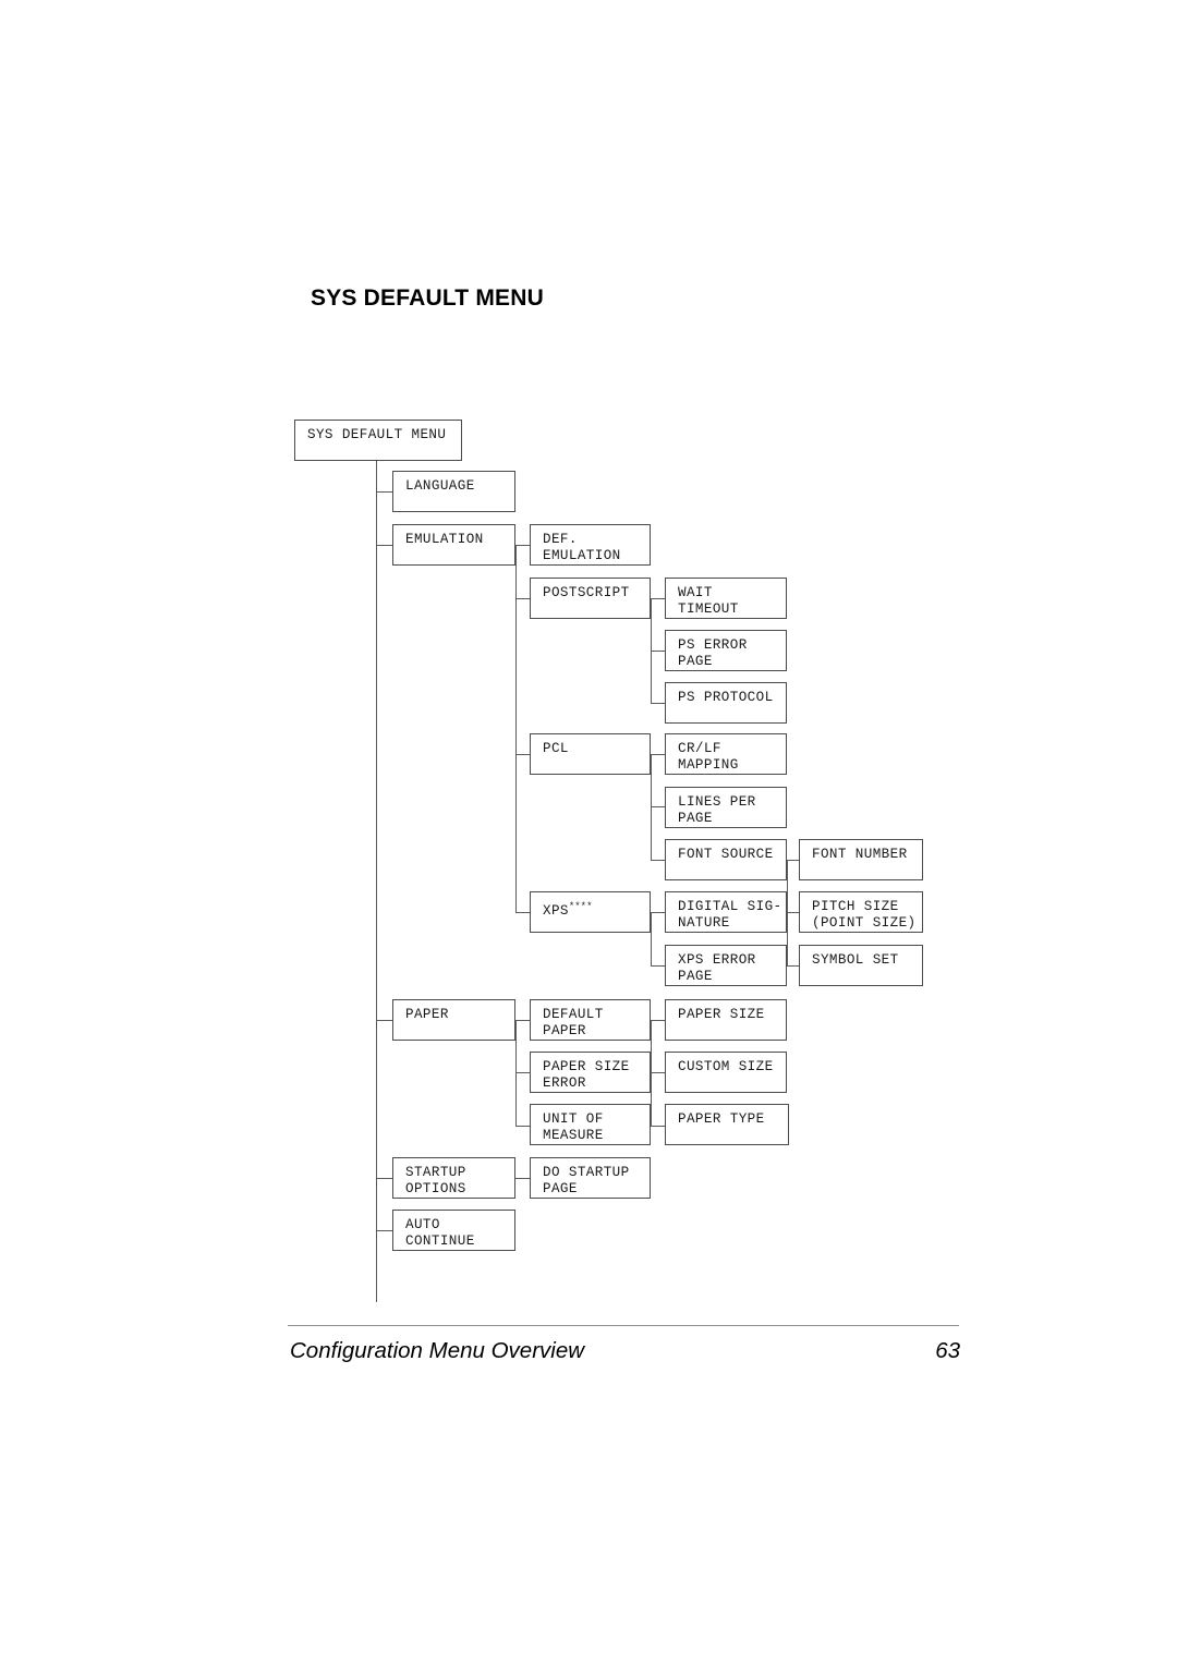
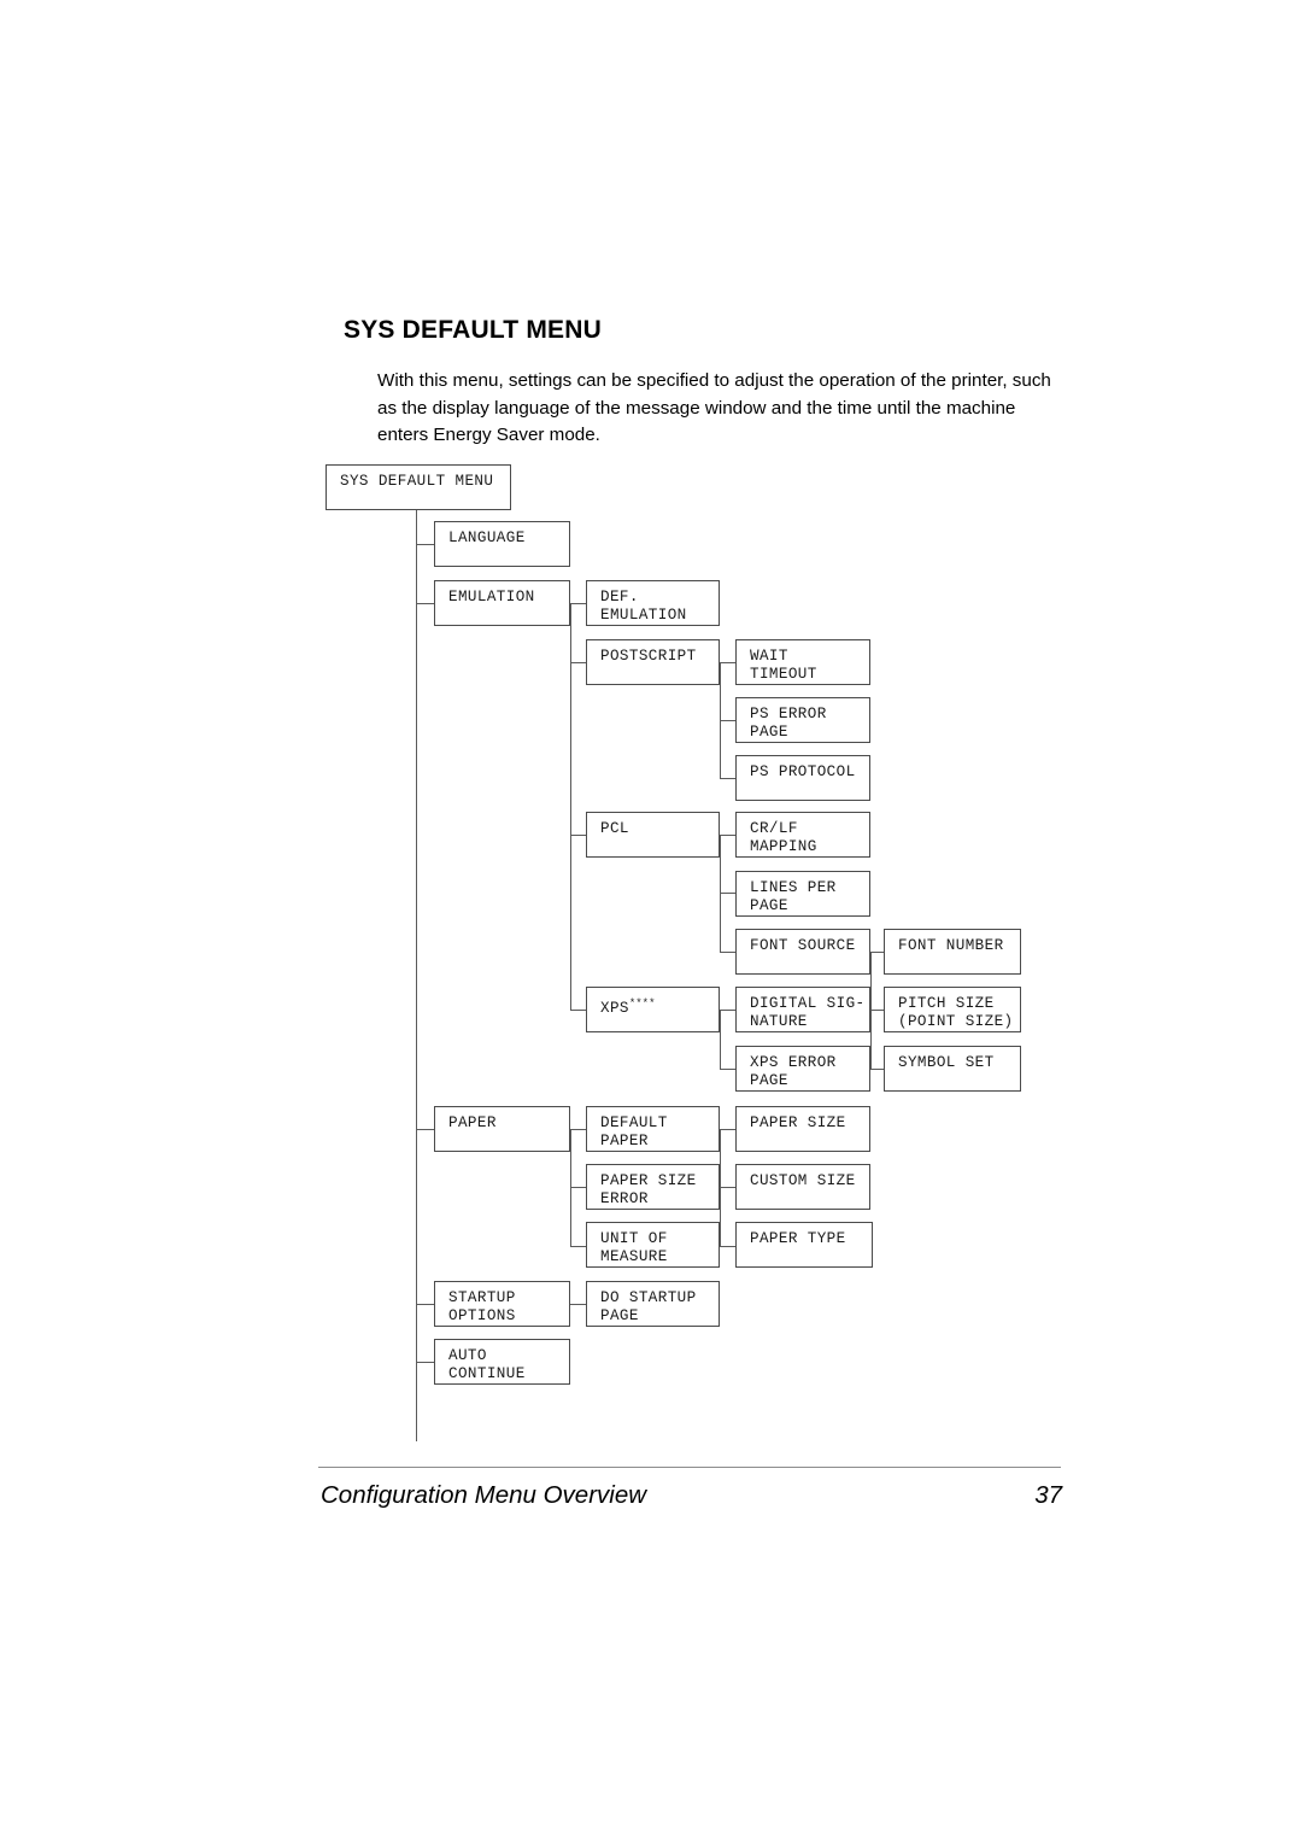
  SYS DEFAULT MENU
+ With this menu, settings can be specified to adjust the operation of the printer, such as the display language of the message window and the time until the machine enters Energy Saver mode.
  SYS DEFAULT MENU
  LANGUAGE
  EMULATION
  DEF.
  EMULATION
  POSTSCRIPT
  WAIT
  TIMEOUT
  PS ERROR
  PAGE
  PS PROTOCOL
  PCL
  CR/LF
  MAPPING
  LINES PER
  PAGE
  FONT SOURCE
  FONT NUMBER
  XPS****
  DIGITAL SIG-
  NATURE
  PITCH SIZE
  (POINT SIZE)
  XPS ERROR
  PAGE
  SYMBOL SET
  PAPER
  DEFAULT
  PAPER
  PAPER SIZE
  PAPER SIZE
  ERROR
  CUSTOM SIZE
  UNIT OF
  MEASURE
  PAPER TYPE
  STARTUP
  OPTIONS
  DO STARTUP
  PAGE
  AUTO
  CONTINUE
  Configuration Menu Overview
- 63
+ 37
